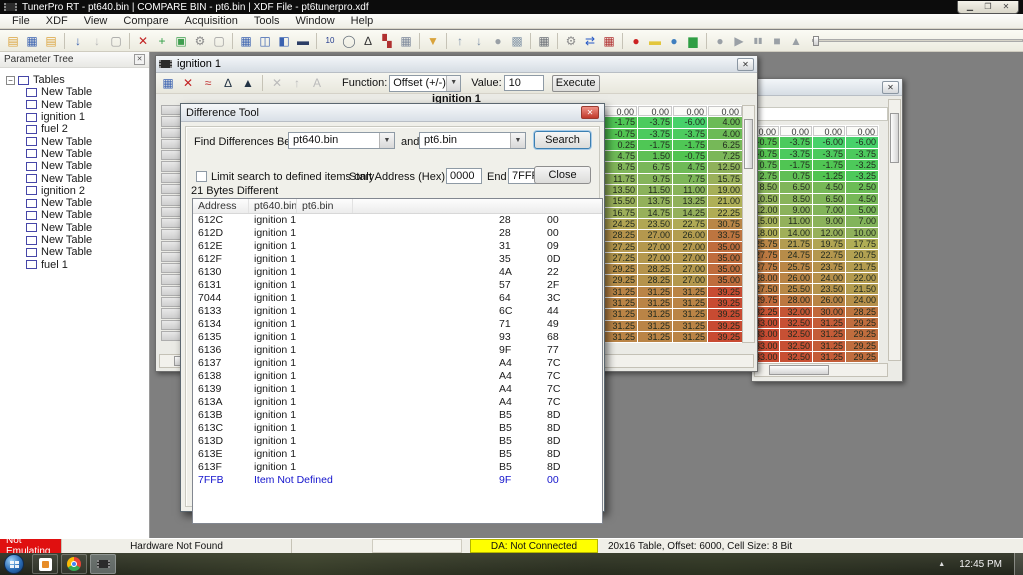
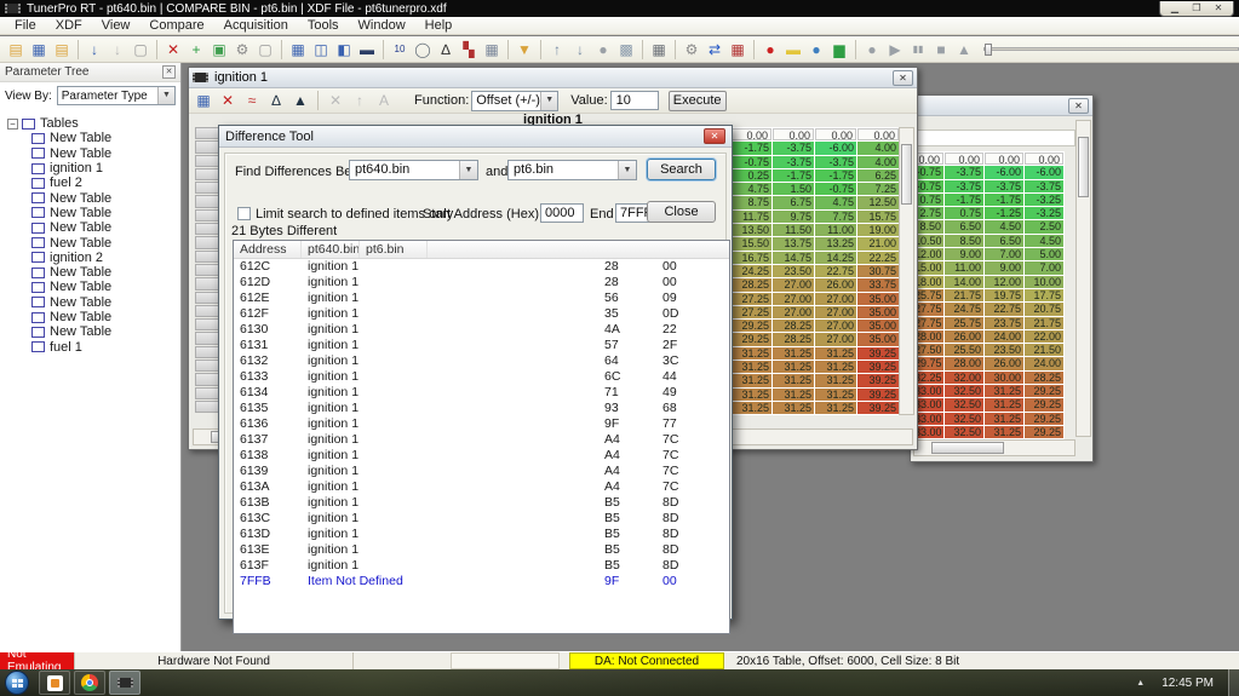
  TunerPro RT - pt640.bin | COMPARE BIN - pt6.bin | XDF File - pt6tunerpro.xdf
  ▁
  ❐
  ✕
  File
  XDF
  View
  Compare
  Acquisition
  Tools
  Window
  Help
  ▤
  ▦
  ▤
  ↓
  ↓
  ▢
  ✕
  +
  ▣
  ⚙
  ▢
  ▦
  ◫
  ◧
  ▬
  10
  ◯
  ∆
  ▚
  ▦
  ▼
  ↑
  ↓
  ●
  ▩
  ▦
  ⚙
  ⇄
  ▦
  ●
  ▬
  ●
  ▆
  ●
  ▶
  ▮▮
  ■
  ▲
  Parameter Tree
+ View By:
+ Parameter Type
  −
  Tables
  New Table
  New Table
  ignition 1
  fuel 2
  New Table
  New Table
  New Table
  New Table
  ignition 2
  New Table
  New Table
  New Table
  New Table
  New Table
  fuel 1
  ✕
  0.00
  0.00
  0.00
  0.00
  0.75
  -3.75
  -6.00
  -6.00
  0.75
  -3.75
  -3.75
  -3.75
  0.75
  -1.75
  -1.75
  -3.25
  2.75
  0.75
  -1.25
  -3.25
  8.50
  6.50
  4.50
  2.50
  0.50
  8.50
  6.50
  4.50
  2.00
  9.00
  7.00
  5.00
  5.00
  11.00
  9.00
  7.00
  8.00
  14.00
  12.00
  10.00
  5.75
  21.75
  19.75
  17.75
  7.75
  24.75
  22.75
  20.75
  7.75
  25.75
  23.75
  21.75
  8.00
  26.00
  24.00
  22.00
  7.50
  25.50
  23.50
  21.50
  9.75
  28.00
  26.00
  24.00
  2.25
  32.00
  30.00
  28.25
  3.00
  32.50
  31.25
  29.25
  3.00
  32.50
  31.25
  29.25
  3.00
  32.50
  31.25
  29.25
  3.00
  32.50
  31.25
  29.25
  ignition 1
  ✕
  ▦
  ✕
  ≈
  ∆
  ▲
  ✕
  ↑
  A
  Function:
  Offset (+/-)
  Value:
  10
  Execute
  ignition 1
  0.00
  0.00
  0.00
  0.00
  -1.75
  -3.75
  -6.00
  4.00
  -0.75
  -3.75
  -3.75
  4.00
  0.25
  -1.75
  -1.75
  6.25
  4.75
  1.50
  -0.75
  7.25
  8.75
  6.75
  4.75
  12.50
  11.75
  9.75
  7.75
  15.75
  13.50
  11.50
  11.00
  19.00
  15.50
  13.75
  13.25
  21.00
  16.75
  14.75
  14.25
  22.25
  24.25
  23.50
  22.75
  30.75
  28.25
  27.00
  26.00
  33.75
  27.25
  27.00
  27.00
  35.00
  27.25
  27.00
  27.00
  35.00
  29.25
  28.25
  27.00
  35.00
  29.25
  28.25
  27.00
  35.00
  31.25
  31.25
  31.25
  39.25
  31.25
  31.25
  31.25
  39.25
  31.25
  31.25
  31.25
  39.25
  31.25
  31.25
  31.25
  39.25
  31.25
  31.25
  31.25
  39.25
  Difference Tool
  ✕
  Find Differences B
  pt640.bin
  and
  pt6.bin
  Search
  Limit search to defined items only
  Start Address (Hex)
  0000
  End
  7FF
  Close
  21 Bytes Different
  Address
  pt640.bin
  pt6.bin
  612C
  ignition 1
  28
  00
  612D
  ignition 1
  28
  00
  612E
  ignition 1
- 31
+ 56
  09
  612F
  ignition 1
  35
  0D
  6130
  ignition 1
  4A
  22
  6131
  ignition 1
  57
  2F
- 7044
+ 6132
  ignition 1
  64
  3C
  6133
  ignition 1
  6C
  44
  6134
  ignition 1
  71
  49
  6135
  ignition 1
  93
  68
  6136
  ignition 1
  9F
  77
  6137
  ignition 1
  A4
  7C
  6138
  ignition 1
  A4
  7C
  6139
  ignition 1
  A4
  7C
  613A
  ignition 1
  A4
  7C
  613B
  ignition 1
  B5
  8D
  613C
  ignition 1
  B5
  8D
  613D
  ignition 1
  B5
  8D
  613E
  ignition 1
  B5
  8D
  613F
  ignition 1
  B5
  8D
  7FFB
  Item Not Defined
  9F
  00
  Not Emulating
  Hardware Not Found
  DA: Not Connected
  20x16 Table, Offset: 6000, Cell Size: 8 Bit
  12:45 PM
